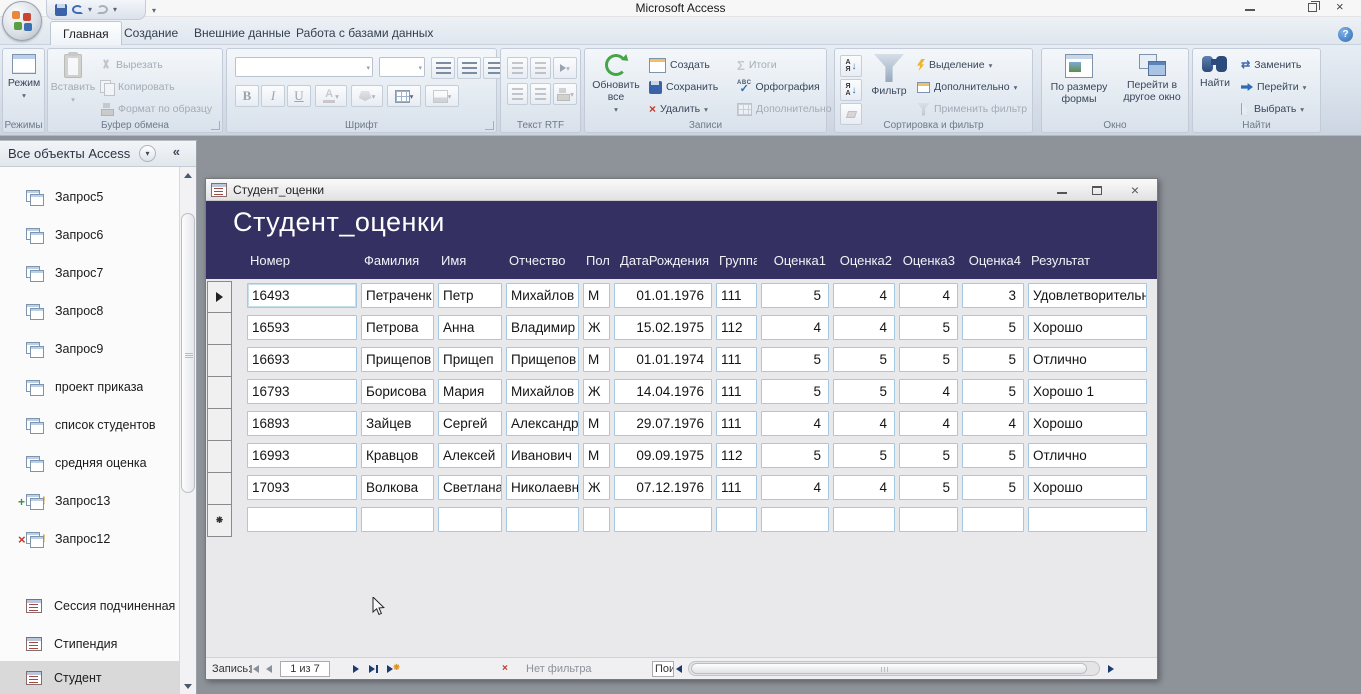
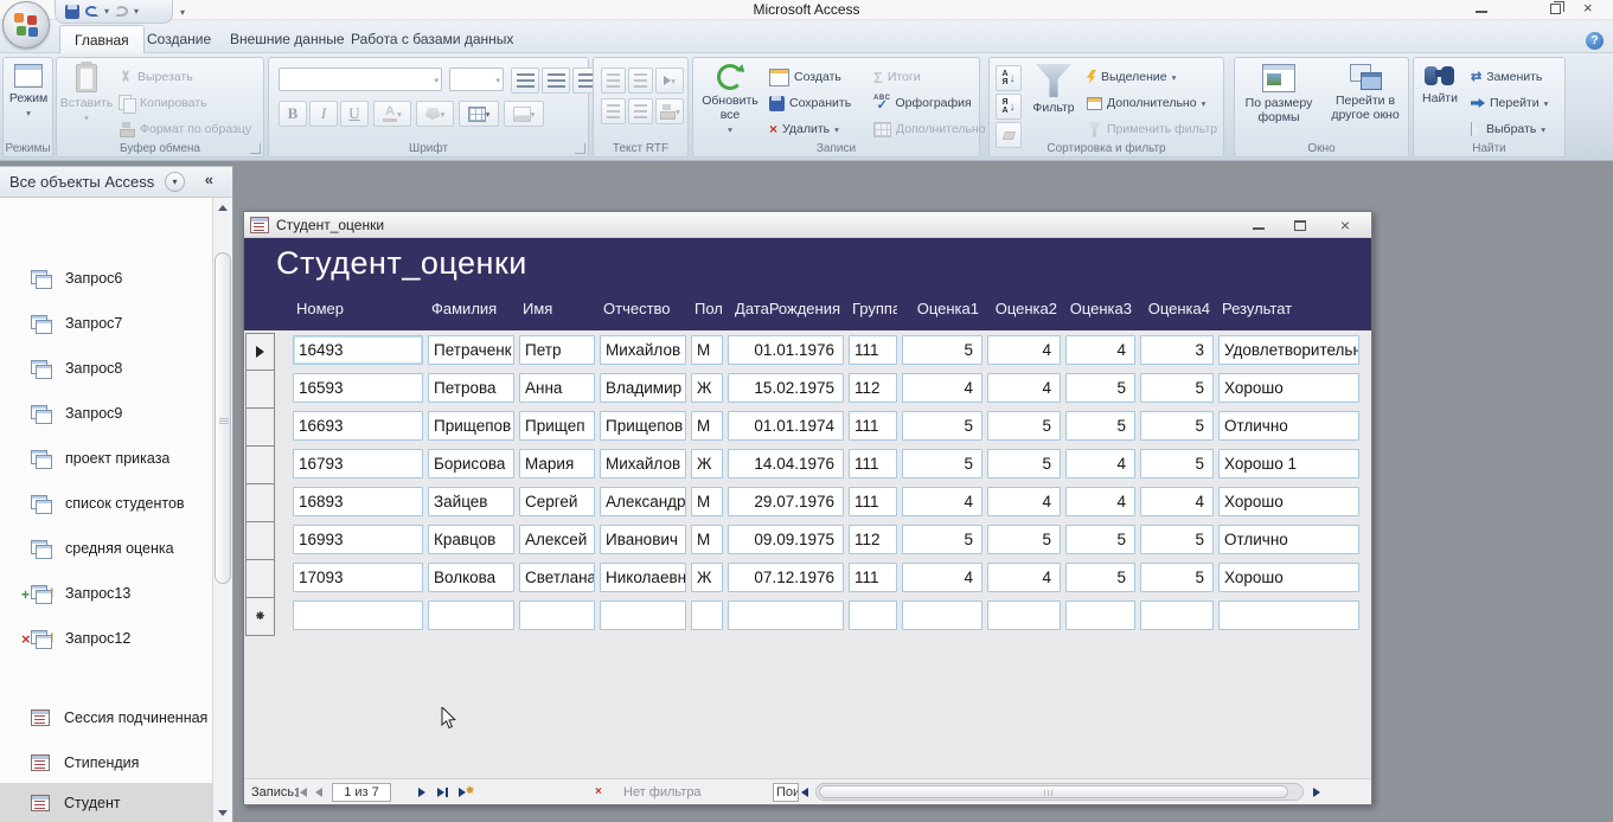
  Microsoft Access
  ×
  ▾
  ▾
  ▾
  Главная
  Создание
  Внешние данные
  Работа с базами данных
  ?
  Режим
  ▾
  Режимы
  Вставить
  ▾
  Вырезать
  Копировать
  Формат по образцу
  Буфер обмена
  B
  I
  U
  А
  ▾
  ▾
  ▾
  ▾
  Шрифт
  ▾
  ▾
  Текст RTF
  Обновить все
  ▾
  Создать
  Сохранить
  ×
  Удалить
  ▾
  Σ
  Итоги
  ✓
  Орфография
  Дополнительно
  Записи
  ↓
  ↓
  Фильтр
  Выделение
  ▾
  Дополнительно
  ▾
  Применить фильтр
  Сортировка и фильтр
  По размеру формы
  Перейти в другое окно
  Окно
  Найти
  ⇄
  Заменить
  Перейти
  ▾
  Выбрать
  ▾
  Найти
  Все объекты Access
  ▾
  «
- Запрос5
  Запрос6
  Запрос7
  Запрос8
  Запрос9
  проект приказа
  список студентов
  средняя оценка
  +
  Запрос13
  ×
  Запрос12
  Сессия подчиненная
  Стипендия
  Студент
  Студент_оценки
  ×
  Студент_оценки
  Номер
  Фамилия
  Имя
  Отчество
  Пол
  ДатаРождения
  Группа
  Оценка1
  Оценка2
  Оценка3
  Оценка4
  Результат
  +
  16493
  Петраченк
  Петр
  Михайлов
  М
  01.01.1976
  111
  5
  4
  4
  3
  Удовлетворительн
  16593
  Петрова
  Анна
  Владимир
  Ж
  15.02.1975
  112
  4
  4
  5
  5
  Хорошо
  16693
  Прищепов
  Прищеп
  Прищепов
  М
  01.01.1974
  111
  5
  5
  5
  5
  Отлично
  16793
  Борисова
  Мария
  Михайлов
  Ж
  14.04.1976
  111
  5
  5
  4
  5
  Хорошо 1
  16893
  Зайцев
  Сергей
  Александр
  М
  29.07.1976
  111
  4
  4
  4
  4
  Хорошо
  16993
  Кравцов
  Алексей
  Иванович
  М
  09.09.1975
  112
  5
  5
  5
  5
  Отлично
  17093
  Волкова
  Светлана
  Николаевн
  Ж
  07.12.1976
  111
  4
  4
  5
  5
  Хорошо
  Запись
  1 из 7
  +
  ×
  Нет фильтра
